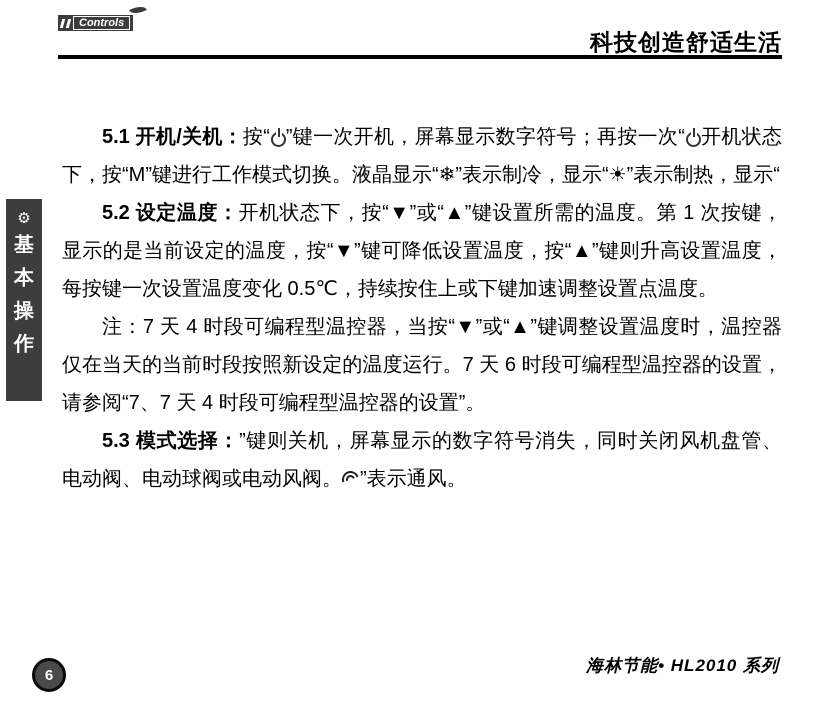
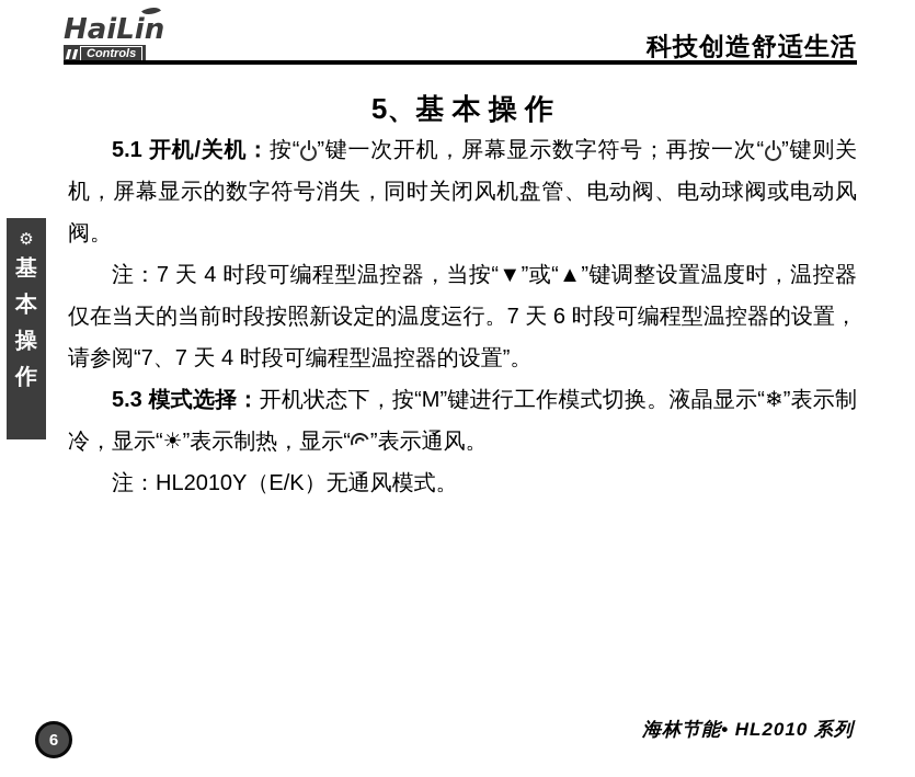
+ HaiLin
  Controls
  科技创造舒适生活
+ 5、基 本 操 作
- 5.1 开机/关机：按“ ”键一次开机，屏幕显示数字符号；再按一次“ 开机状态下，按“M”键进行工作模式切换。液晶显示“❄”表示制冷，显示“☀”表示制热，显示“
+ 5.1 开机/关机：按“ ”键一次开机，屏幕显示数字符号；再按一次“ ”键则关机，屏幕显示的数字符号消失，同时关闭风机盘管、电动阀、电动球阀或电动风阀。
- 5.2 设定温度：开机状态下，按“▼”或“▲”键设置所需的温度。第 1 次按键，显示的是当前设定的温度，按“▼”键可降低设置温度，按“▲”键则升高设置温度，每按键一次设置温度变化 0.5℃，持续按住上或下键加速调整设置点温度。
  注：7 天 4 时段可编程型温控器，当按“▼”或“▲”键调整设置温度时，温控器仅在当天的当前时段按照新设定的温度运行。7 天 6 时段可编程型温控器的设置，请参阅“7、7 天 4 时段可编程型温控器的设置”。
- 5.3 模式选择：”键则关机，屏幕显示的数字符号消失，同时关闭风机盘管、电动阀、电动球阀或电动风阀。 ”表示通风。
+ 5.3 模式选择：开机状态下，按“M”键进行工作模式切换。液晶显示“❄”表示制冷，显示“☀”表示制热，显示“ ”表示通风。
+ 注：HL2010Y（E/K）无通风模式。
  ⚙
  基
  本
  操
  作
  6
  海林节能• HL2010 系列
